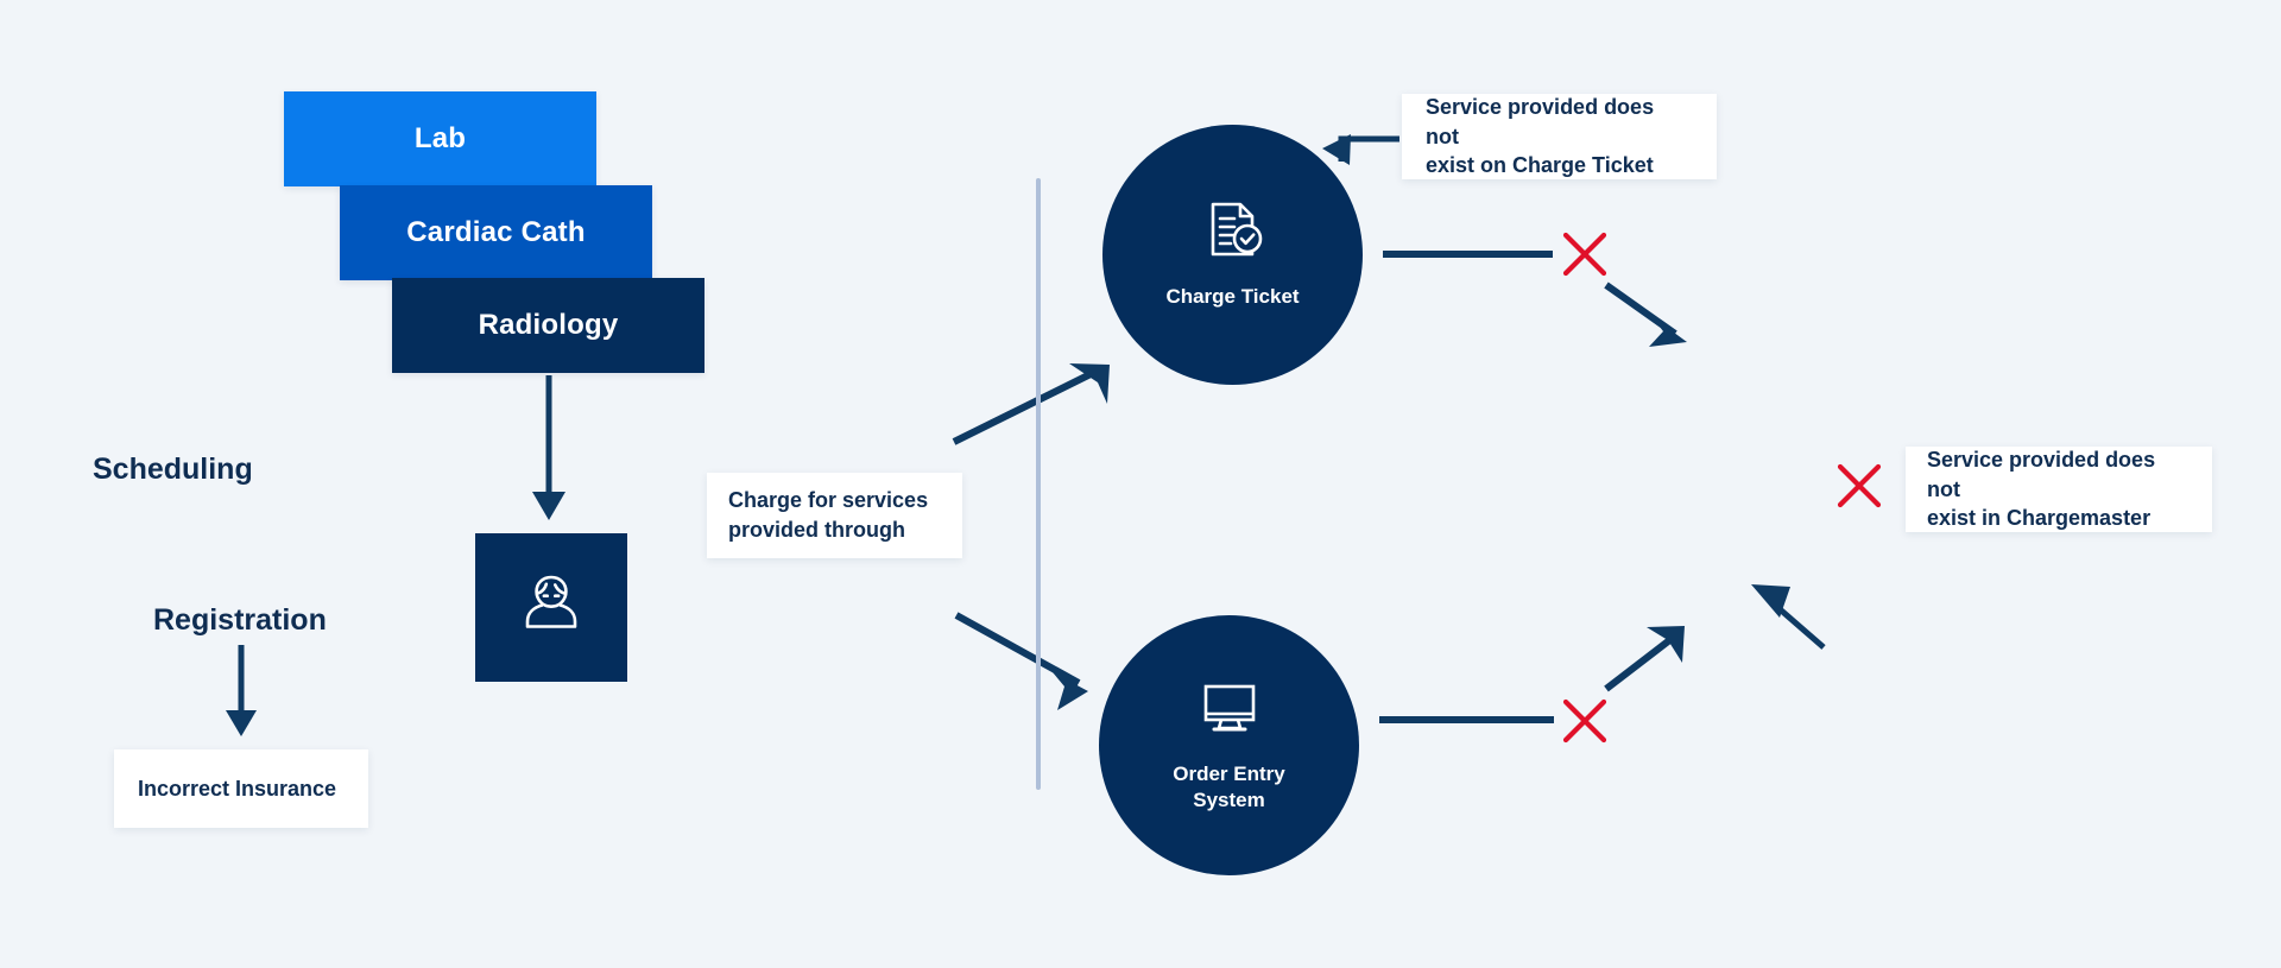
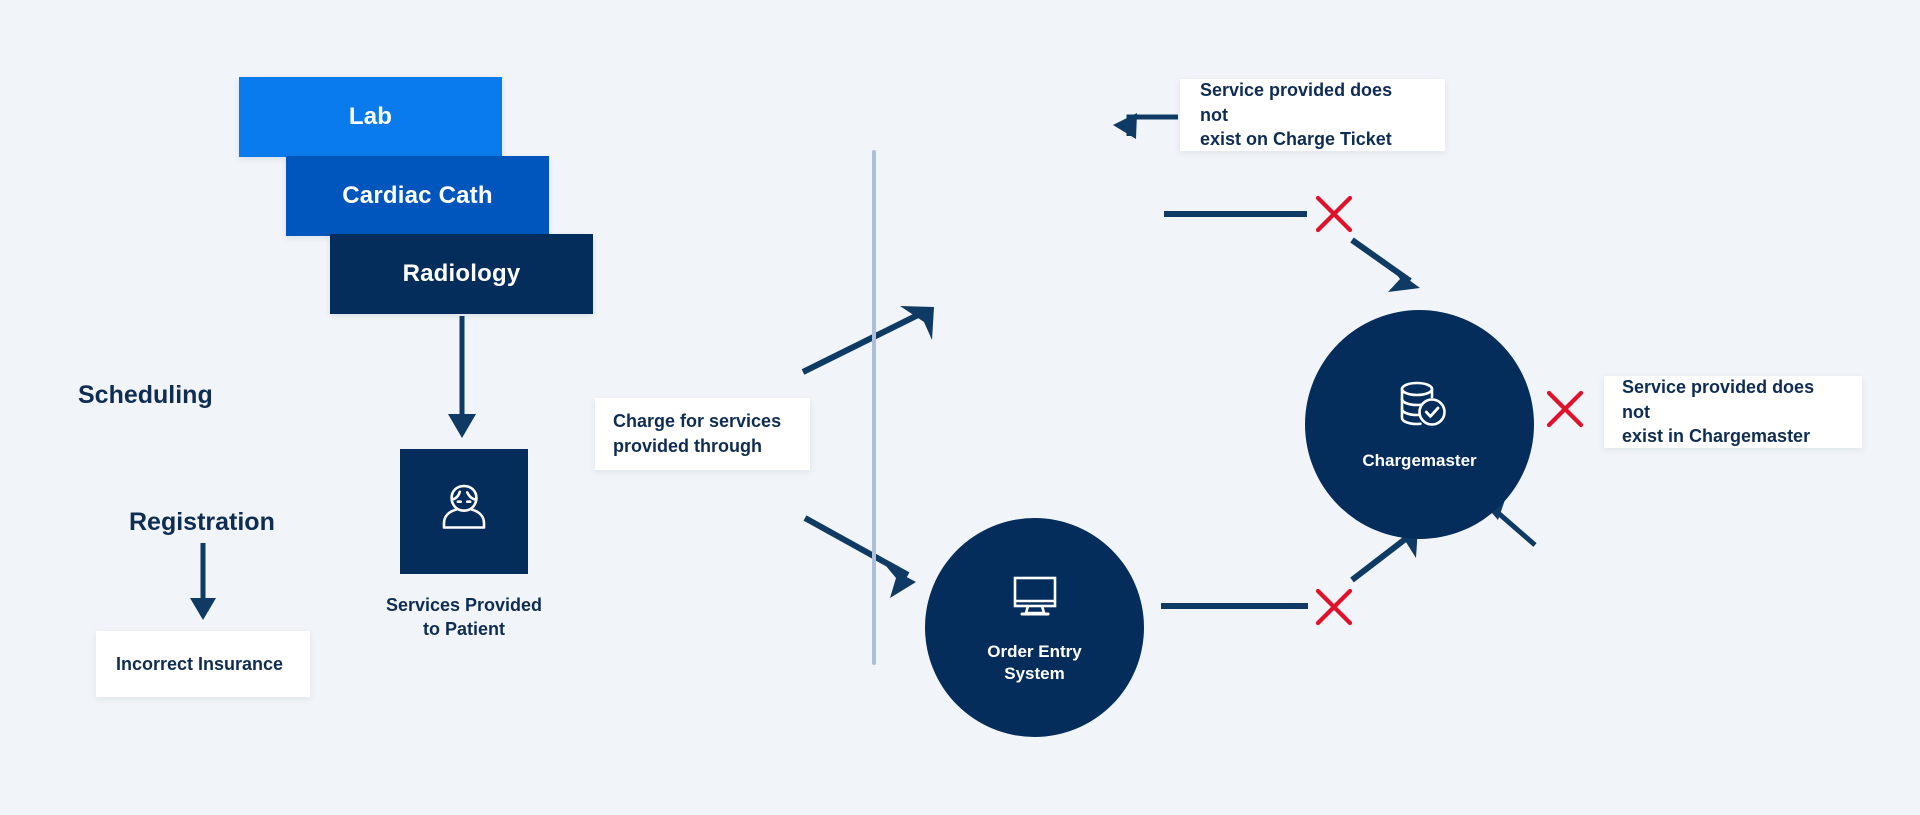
  Lab
  Cardiac Cath
  Radiology
  Scheduling
  Registration
  Incorrect Insurance
+ Services Provided
+ to Patient
  Charge for services
  provided through
- Charge Ticket
  Order Entry
  System
+ Chargemaster
  Service provided does not
  exist on Charge Ticket
  Service provided does not
  exist in Chargemaster
